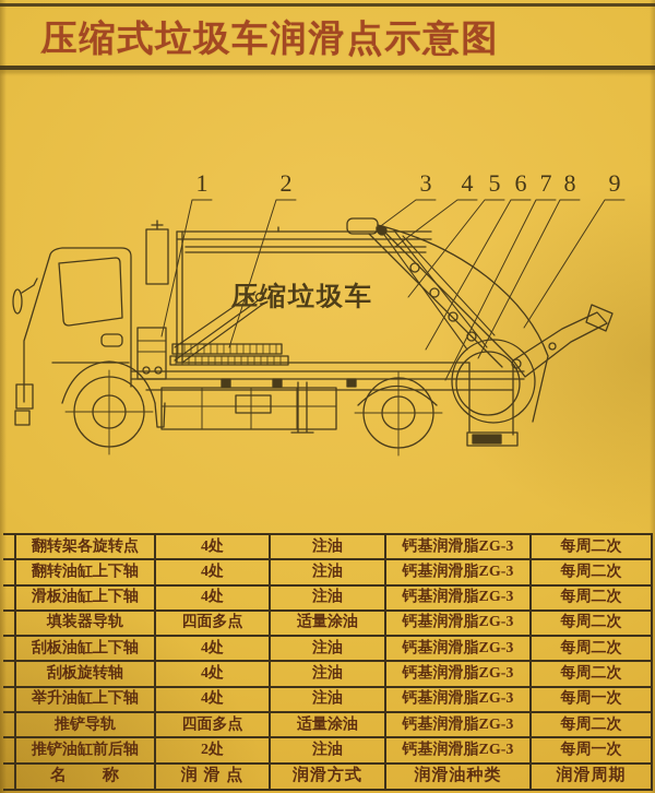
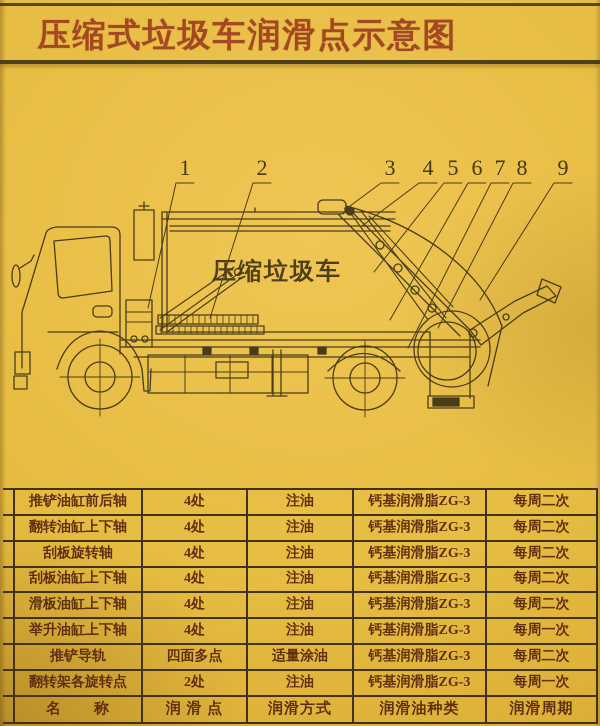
  压缩式垃圾车润滑点示意图
  压缩垃圾车
  1
  2
  3
  4
  5
  6
  7
  8
  9
- 	翻转架各旋转点	4处	注油	钙基润滑脂ZG-3	每周二次
+ 	推铲油缸前后轴	4处	注油	钙基润滑脂ZG-3	每周二次
  	翻转油缸上下轴	4处	注油	钙基润滑脂ZG-3	每周二次
- 	滑板油缸上下轴	4处	注油	钙基润滑脂ZG-3	每周二次
+ 	刮板旋转轴	4处	注油	钙基润滑脂ZG-3	每周二次
- 	填装器导轨	四面多点	适量涂油	钙基润滑脂ZG-3	每周二次
  	刮板油缸上下轴	4处	注油	钙基润滑脂ZG-3	每周二次
- 	刮板旋转轴	4处	注油	钙基润滑脂ZG-3	每周二次
+ 	滑板油缸上下轴	4处	注油	钙基润滑脂ZG-3	每周二次
  	举升油缸上下轴	4处	注油	钙基润滑脂ZG-3	每周一次
  	推铲导轨	四面多点	适量涂油	钙基润滑脂ZG-3	每周二次
- 	推铲油缸前后轴	2处	注油	钙基润滑脂ZG-3	每周一次
+ 	翻转架各旋转点	2处	注油	钙基润滑脂ZG-3	每周一次
  	名 称	润 滑 点	润滑方式	润滑油种类	润滑周期
